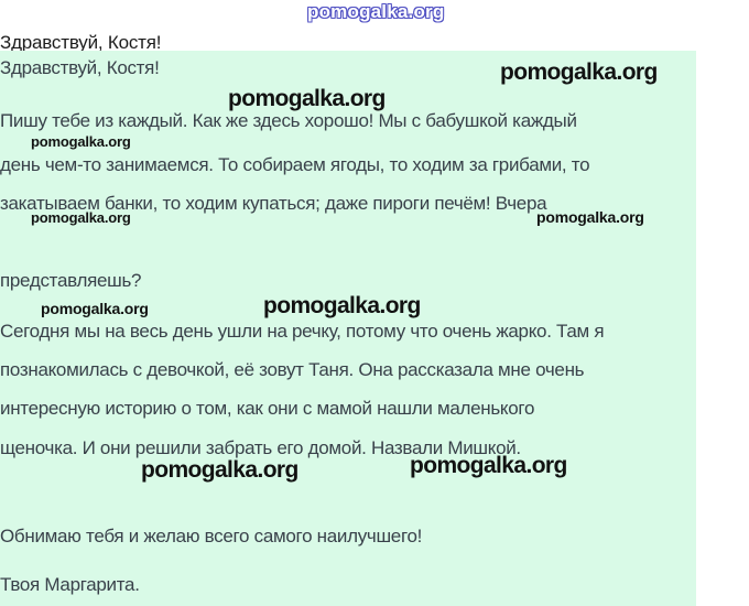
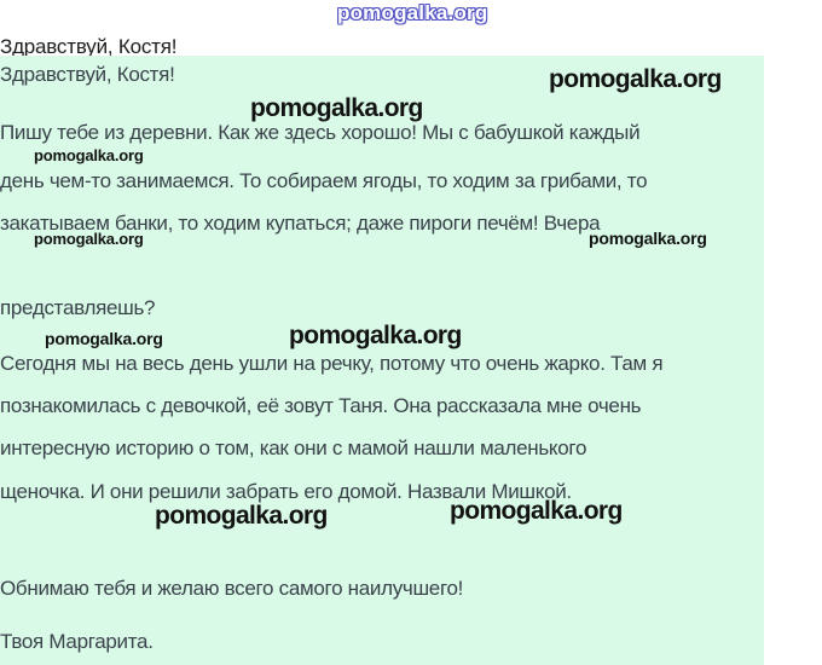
  Здравствуй, Костя!
  Здравствуй, Костя!
- Пишу тебе из каждый. Как же здесь хорошо! Мы с бабушкой каждый
+ Пишу тебе из деревни. Как же здесь хорошо! Мы с бабушкой каждый
  день чем-то занимаемся. То собираем ягоды, то ходим за грибами, то
  закатываем банки, то ходим купаться; даже пироги печём! Вчера
  представляешь?
  Сегодня мы на весь день ушли на речку, потому что очень жарко. Там я
  познакомилась с девочкой, её зовут Таня. Она рассказала мне очень
  интересную историю о том, как они с мамой нашли маленького
  щеночка. И они решили забрать его домой. Назвали Мишкой.
  Обнимаю тебя и желаю всего самого наилучшего!
  Твоя Маргарита.
  pomogalka.org
  pomogalka.org
  pomogalka.org
  pomogalka.org
  pomogalka.org
  pomogalka.org
  pomogalka.org
  pomogalka.org
  pomogalka.org
  pomogalka.org
